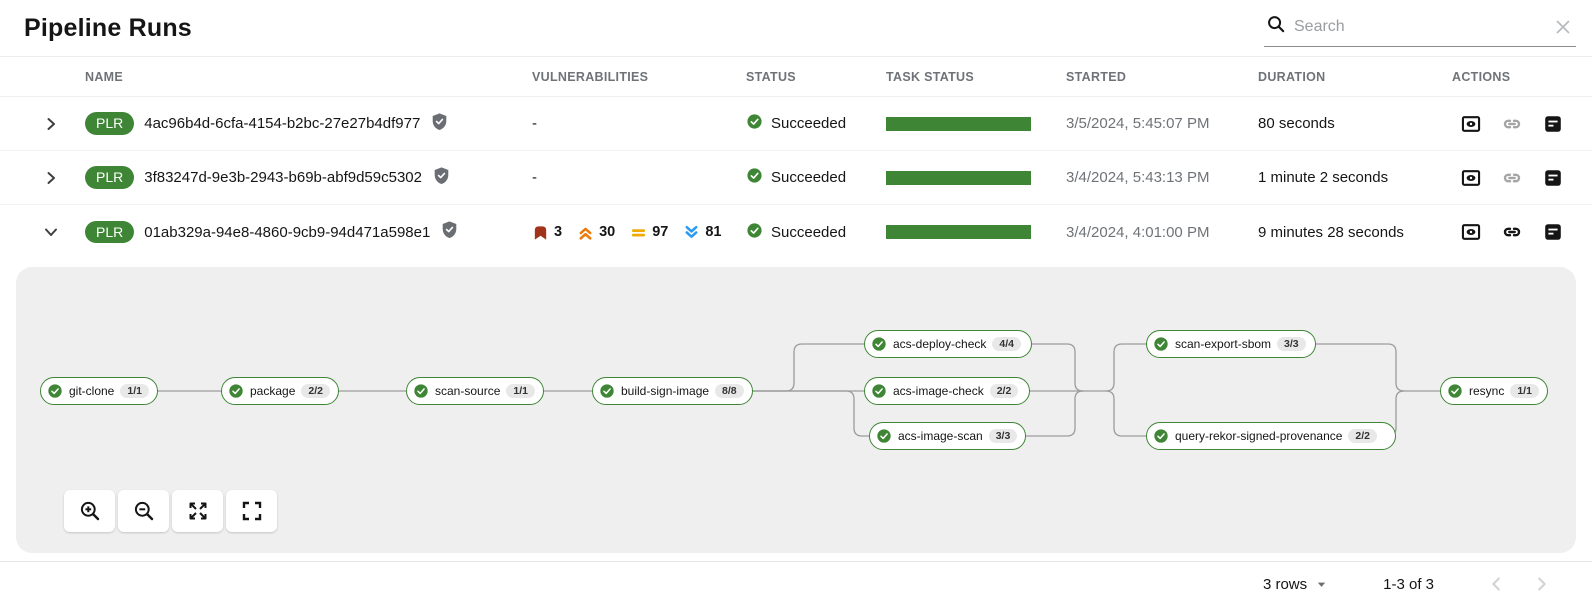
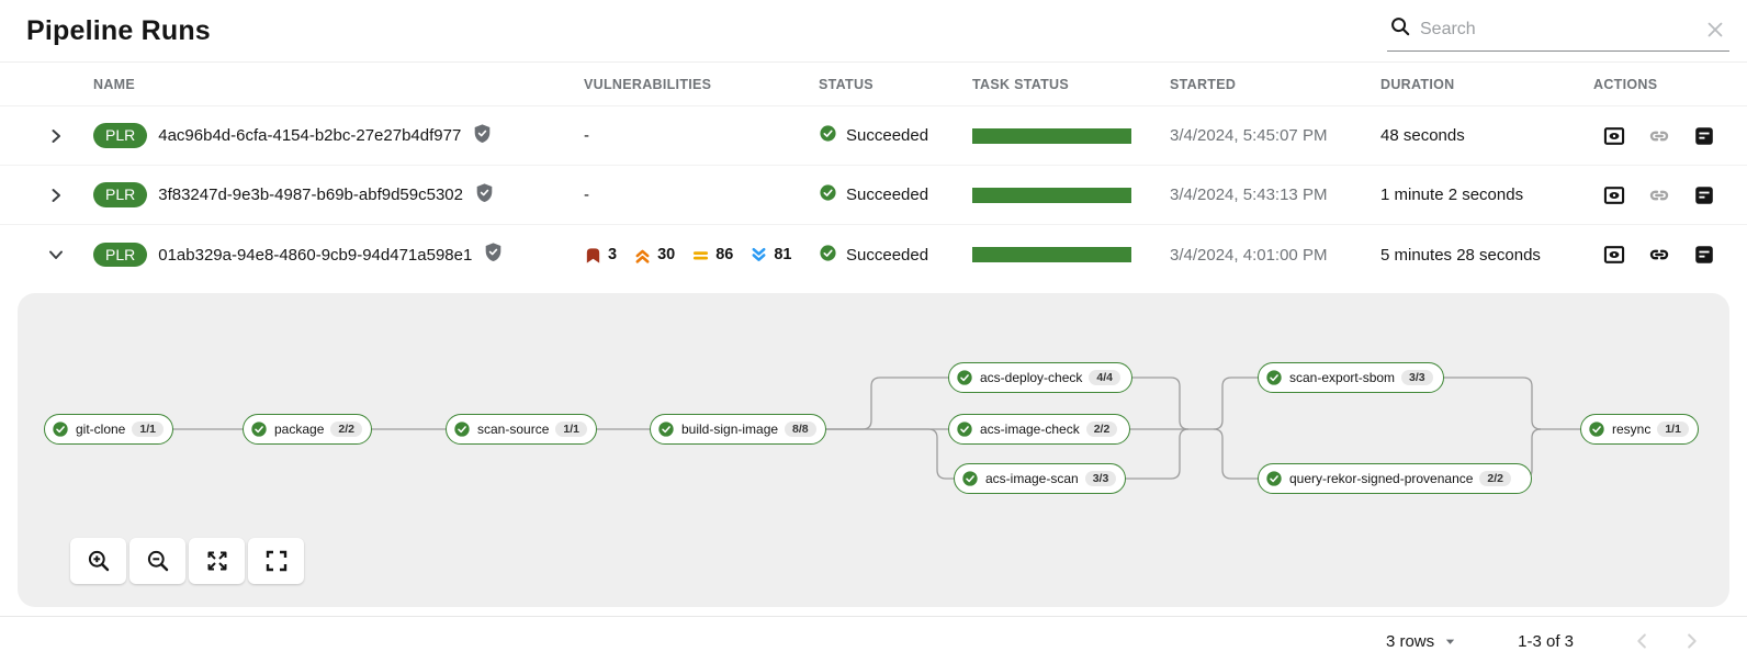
  Pipeline Runs
  Search
  NAME
  VULNERABILITIES
  STATUS
  TASK STATUS
  STARTED
  DURATION
  ACTIONS
  PLR
  4ac96b4d-6cfa-4154-b2bc-27e27b4df977
  -
  Succeeded
- 3/5/2024, 5:45:07 PM
+ 3/4/2024, 5:45:07 PM
- 80 seconds
+ 48 seconds
  PLR
- 3f83247d-9e3b-2943-b69b-abf9d59c5302
+ 3f83247d-9e3b-4987-b69b-abf9d59c5302
  -
  Succeeded
  3/4/2024, 5:43:13 PM
  1 minute 2 seconds
  PLR
  01ab329a-94e8-4860-9cb9-94d471a598e1
  3
  30
- 97
+ 86
  81
  Succeeded
  3/4/2024, 4:01:00 PM
- 9 minutes 28 seconds
+ 5 minutes 28 seconds
  git-clone
  1/1
  package
  2/2
  scan-source
  1/1
  build-sign-image
  8/8
  acs-deploy-check
  4/4
  acs-image-check
  2/2
  acs-image-scan
  3/3
  scan-export-sbom
  3/3
  query-rekor-signed-provenance
  2/2
  resync
  1/1
  3 rows
  1-3 of 3
